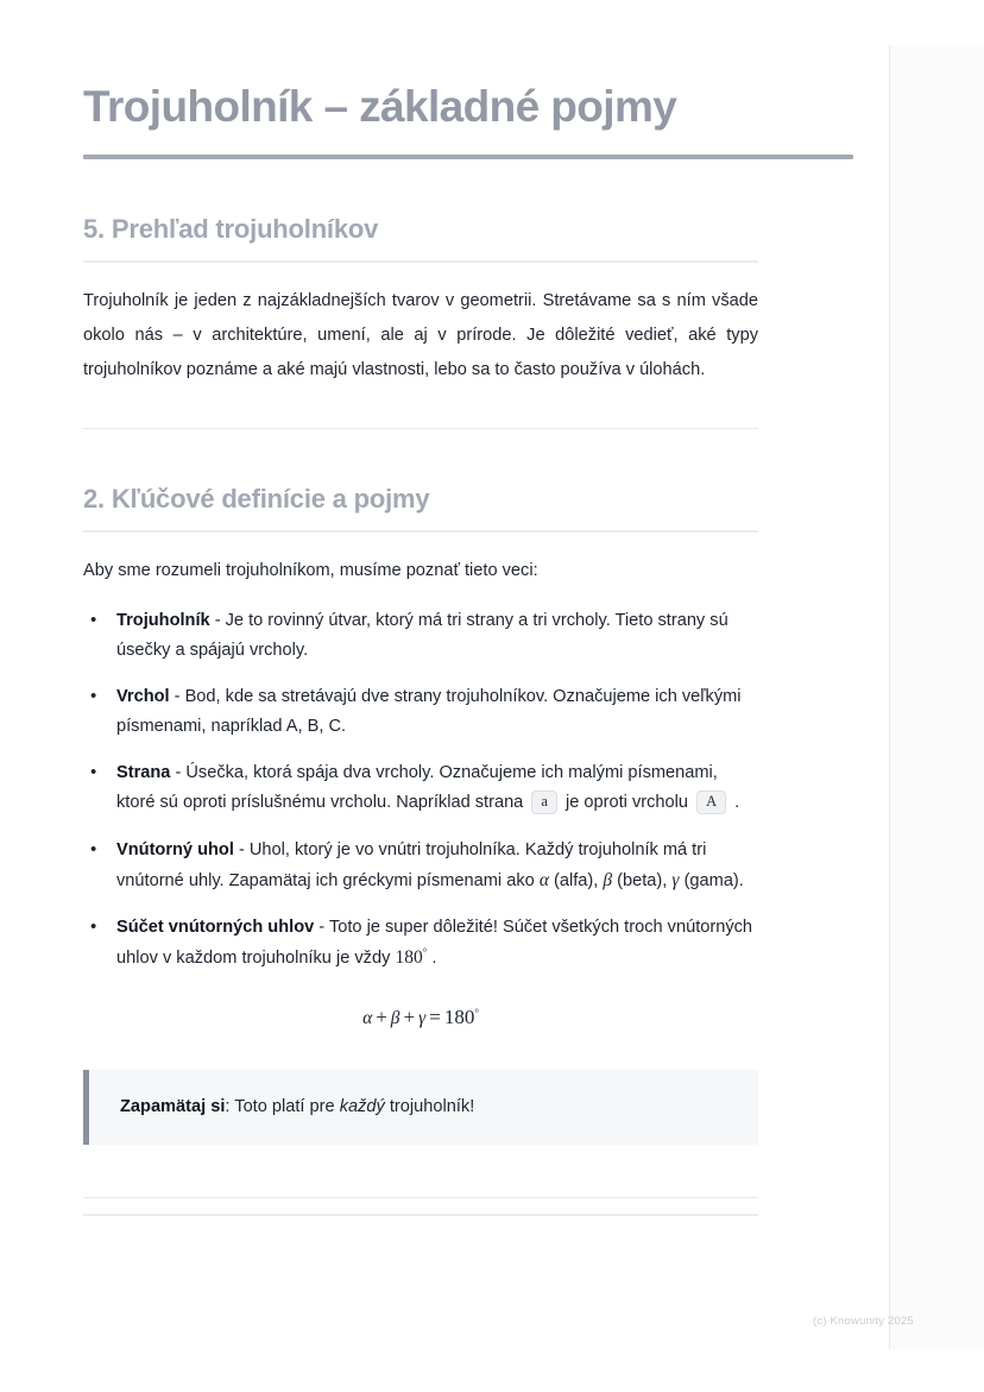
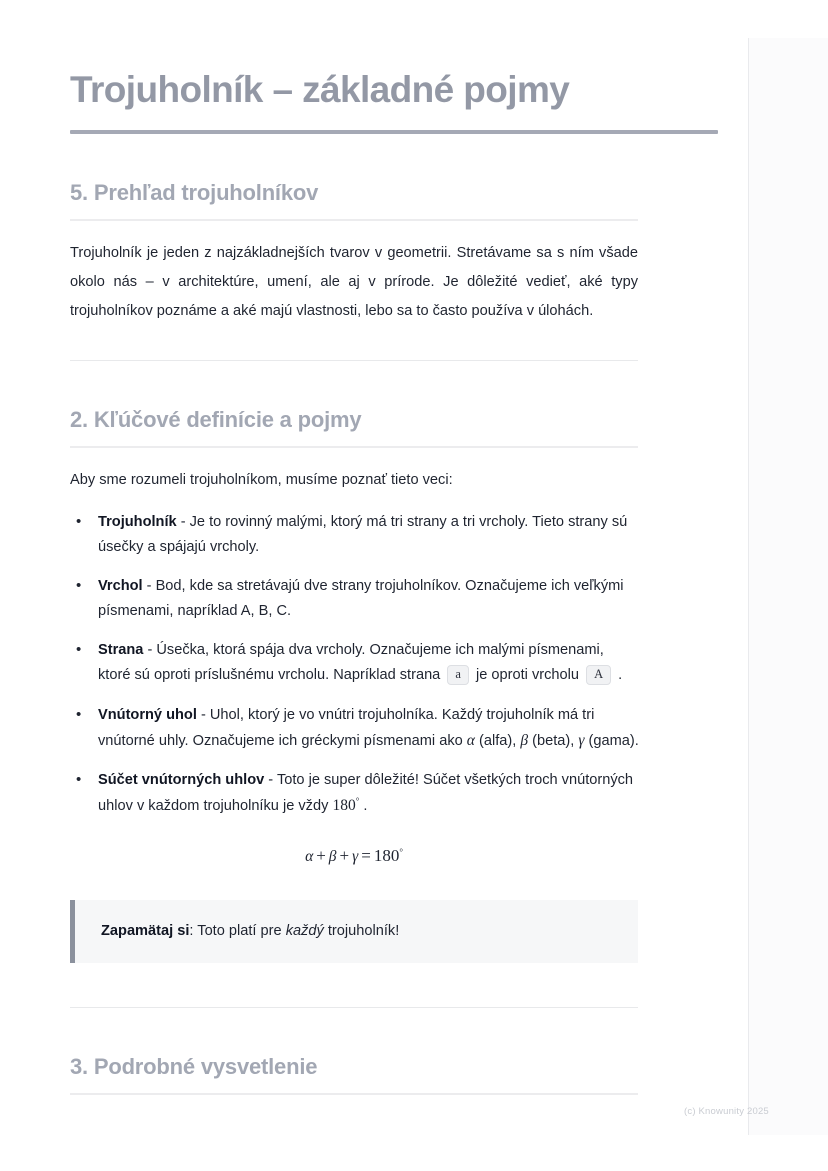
  Trojuholník – základné pojmy
  5. Prehľad trojuholníkov
  Trojuholník je jeden z najzákladnejších tvarov v geometrii. Stretávame sa s ním všade okolo nás – v architektúre, umení, ale aj v prírode. Je dôležité vedieť, aké typy trojuholníkov poznáme a aké majú vlastnosti, lebo sa to často používa v úlohách.
  2. Kľúčové definície a pojmy
  Aby sme rozumeli trojuholníkom, musíme poznať tieto veci:
- Trojuholník - Je to rovinný útvar, ktorý má tri strany a tri vrcholy. Tieto strany sú úsečky a spájajú vrcholy.
+ Trojuholník - Je to rovinný malými, ktorý má tri strany a tri vrcholy. Tieto strany sú úsečky a spájajú vrcholy.
  Vrchol - Bod, kde sa stretávajú dve strany trojuholníkov. Označujeme ich veľkými písmenami, napríklad A, B, C.
  Strana - Úsečka, ktorá spája dva vrcholy. Označujeme ich malými písmenami, ktoré sú oproti príslušnému vrcholu. Napríklad strana a je oproti vrcholu A .
- Vnútorný uhol - Uhol, ktorý je vo vnútri trojuholníka. Každý trojuholník má tri vnútorné uhly. Zapamätaj ich gréckymi písmenami ako α (alfa), β (beta), γ (gama).
+ Vnútorný uhol - Uhol, ktorý je vo vnútri trojuholníka. Každý trojuholník má tri vnútorné uhly. Označujeme ich gréckymi písmenami ako α (alfa), β (beta), γ (gama).
  Súčet vnútorných uhlov - Toto je super dôležité! Súčet všetkých troch vnútorných uhlov v každom trojuholníku je vždy 180° .
  α + β + γ = 180°
  Zapamätaj si: Toto platí pre každý trojuholník!
+ 3. Podrobné vysvetlenie
  (c) Knowunity 2025
